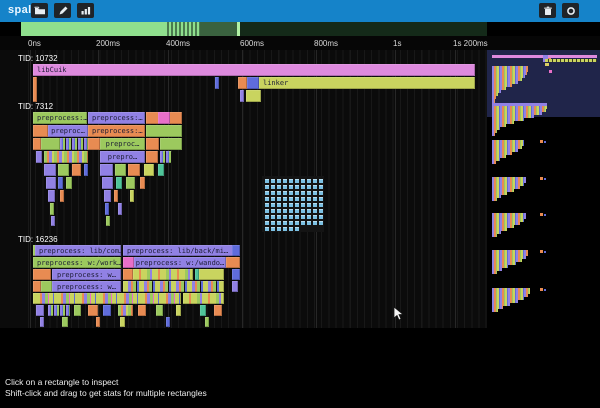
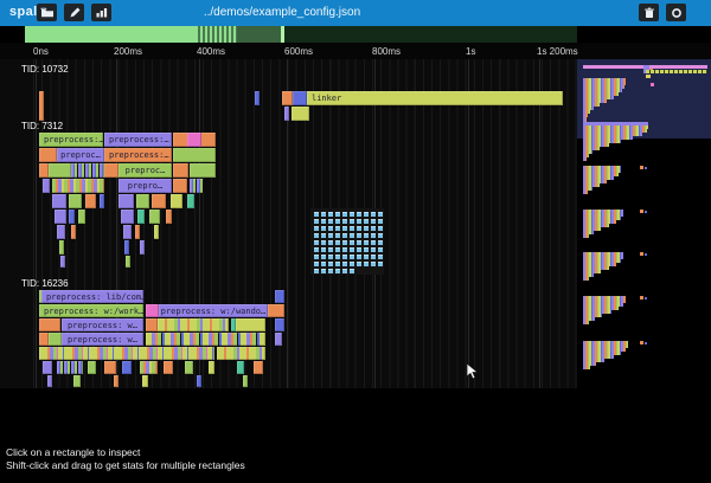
  0ns
  200ms
  400ms
  600ms
  800ms
  1s
  1s 200ms
  Click on a rectangle to inspect
  Shift-click and drag to get stats for multiple rectangles
  spal
+ ../demos/example_config.json
  TID: 10732
- libCuik
  linker
  TID: 7312
  preprocess:…
  preprocess:…
  preproc…
  preprocess:…
  preproc…
  prepro…
  TID: 16236
  preprocess: lib/com
- preprocess: lib/back/mi…
  preprocess: w:/work…
  preprocess: w:/wando…
  preprocess: w…
  preprocess: w…
